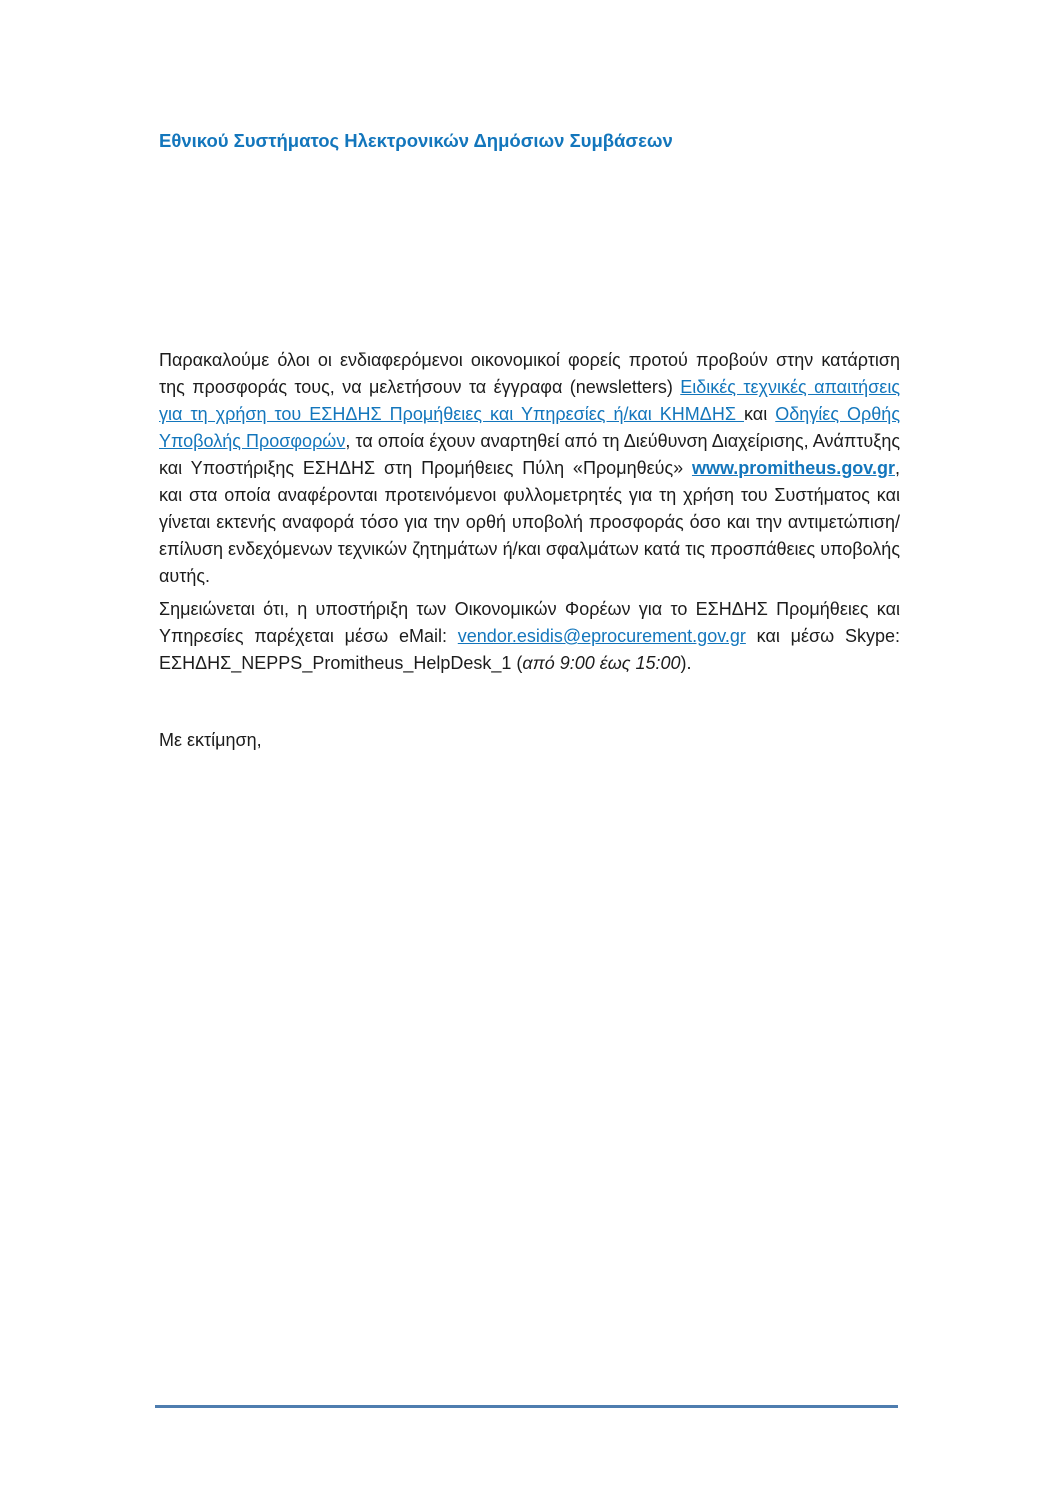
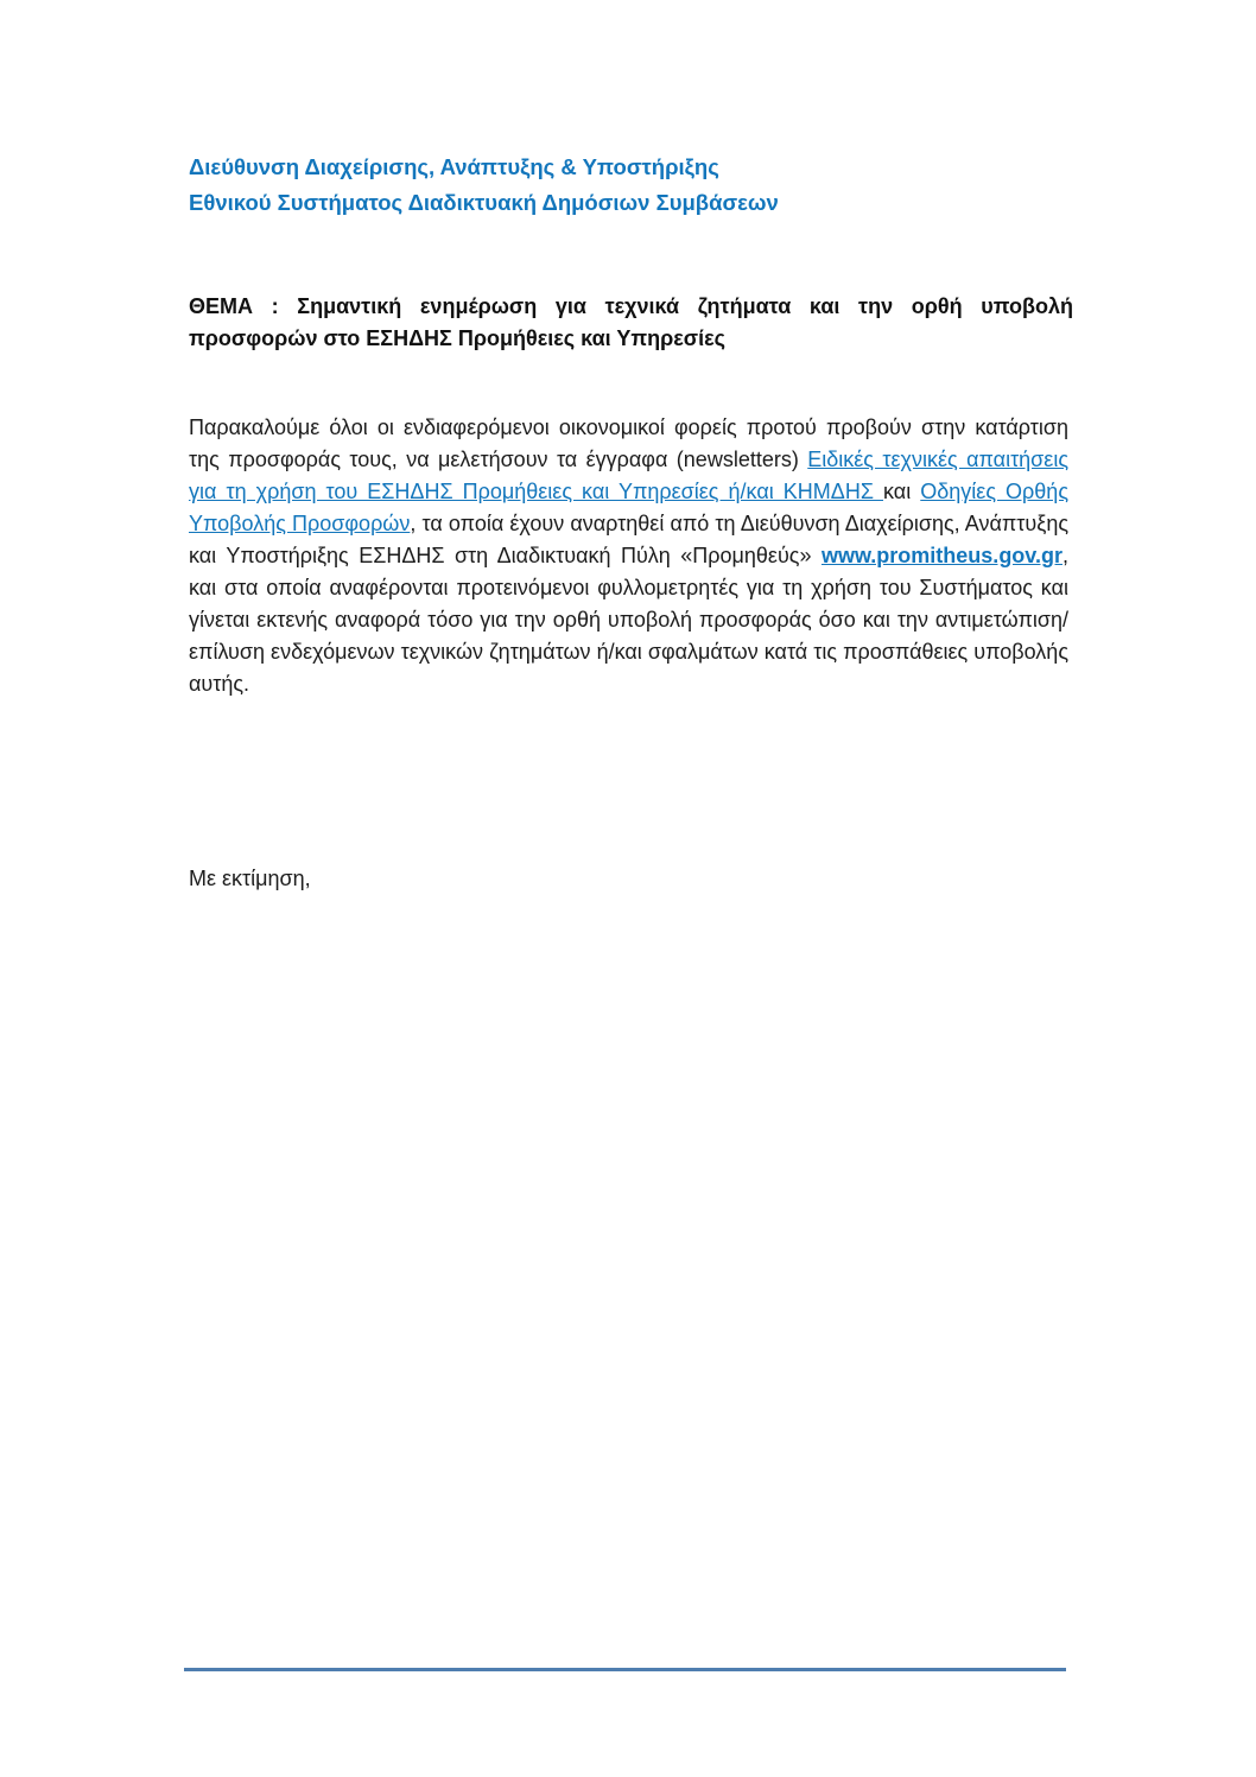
+ Διεύθυνση Διαχείρισης, Ανάπτυξης & Υποστήριξης
- Εθνικού Συστήματος Ηλεκτρονικών Δημόσιων Συμβάσεων
+ Εθνικού Συστήματος Διαδικτυακή Δημόσιων Συμβάσεων
+ ΘΕΜΑ : Σημαντική ενημέρωση για τεχνικά ζητήματα και την ορθή υποβολή προσφορών στο ΕΣΗΔΗΣ Προμήθειες και Υπηρεσίες
- Παρακαλούμε όλοι οι ενδιαφερόμενοι οικονομικοί φορείς προτού προβούν στην κατάρτιση της προσφοράς τους, να μελετήσουν τα έγγραφα (newsletters) Ειδικές τεχνικές απαιτήσεις για τη χρήση του ΕΣΗΔΗΣ Προμήθειες και Υπηρεσίες ή/και ΚΗΜΔΗΣ και Οδηγίες Ορθής Υποβολής Προσφορών, τα οποία έχουν αναρτηθεί από τη Διεύθυνση Διαχείρισης, Ανάπτυξης και Υποστήριξης ΕΣΗΔΗΣ στη Προμήθειες Πύλη «Προμηθεύς» www.promitheus.gov.gr, και στα οποία αναφέρονται προτεινόμενοι φυλλομετρητές για τη χρήση του Συστήματος και γίνεται εκτενής αναφορά τόσο για την ορθή υποβολή προσφοράς όσο και την αντιμετώπιση/επίλυση ενδεχόμενων τεχνικών ζητημάτων ή/και σφαλμάτων κατά τις προσπάθειες υποβολής αυτής.
+ Παρακαλούμε όλοι οι ενδιαφερόμενοι οικονομικοί φορείς προτού προβούν στην κατάρτιση της προσφοράς τους, να μελετήσουν τα έγγραφα (newsletters) Ειδικές τεχνικές απαιτήσεις για τη χρήση του ΕΣΗΔΗΣ Προμήθειες και Υπηρεσίες ή/και ΚΗΜΔΗΣ και Οδηγίες Ορθής Υποβολής Προσφορών, τα οποία έχουν αναρτηθεί από τη Διεύθυνση Διαχείρισης, Ανάπτυξης και Υποστήριξης ΕΣΗΔΗΣ στη Διαδικτυακή Πύλη «Προμηθεύς» www.promitheus.gov.gr, και στα οποία αναφέρονται προτεινόμενοι φυλλομετρητές για τη χρήση του Συστήματος και γίνεται εκτενής αναφορά τόσο για την ορθή υποβολή προσφοράς όσο και την αντιμετώπιση/επίλυση ενδεχόμενων τεχνικών ζητημάτων ή/και σφαλμάτων κατά τις προσπάθειες υποβολής αυτής.
- Σημειώνεται ότι, η υποστήριξη των Οικονομικών Φορέων για το ΕΣΗΔΗΣ Προμήθειες και Υπηρεσίες παρέχεται μέσω eMail: vendor.esidis@eprocurement.gov.gr και μέσω Skype: ΕΣΗΔΗΣ_NEPPS_Promitheus_HelpDesk_1 (από 9:00 έως 15:00).
  Με εκτίμηση,
